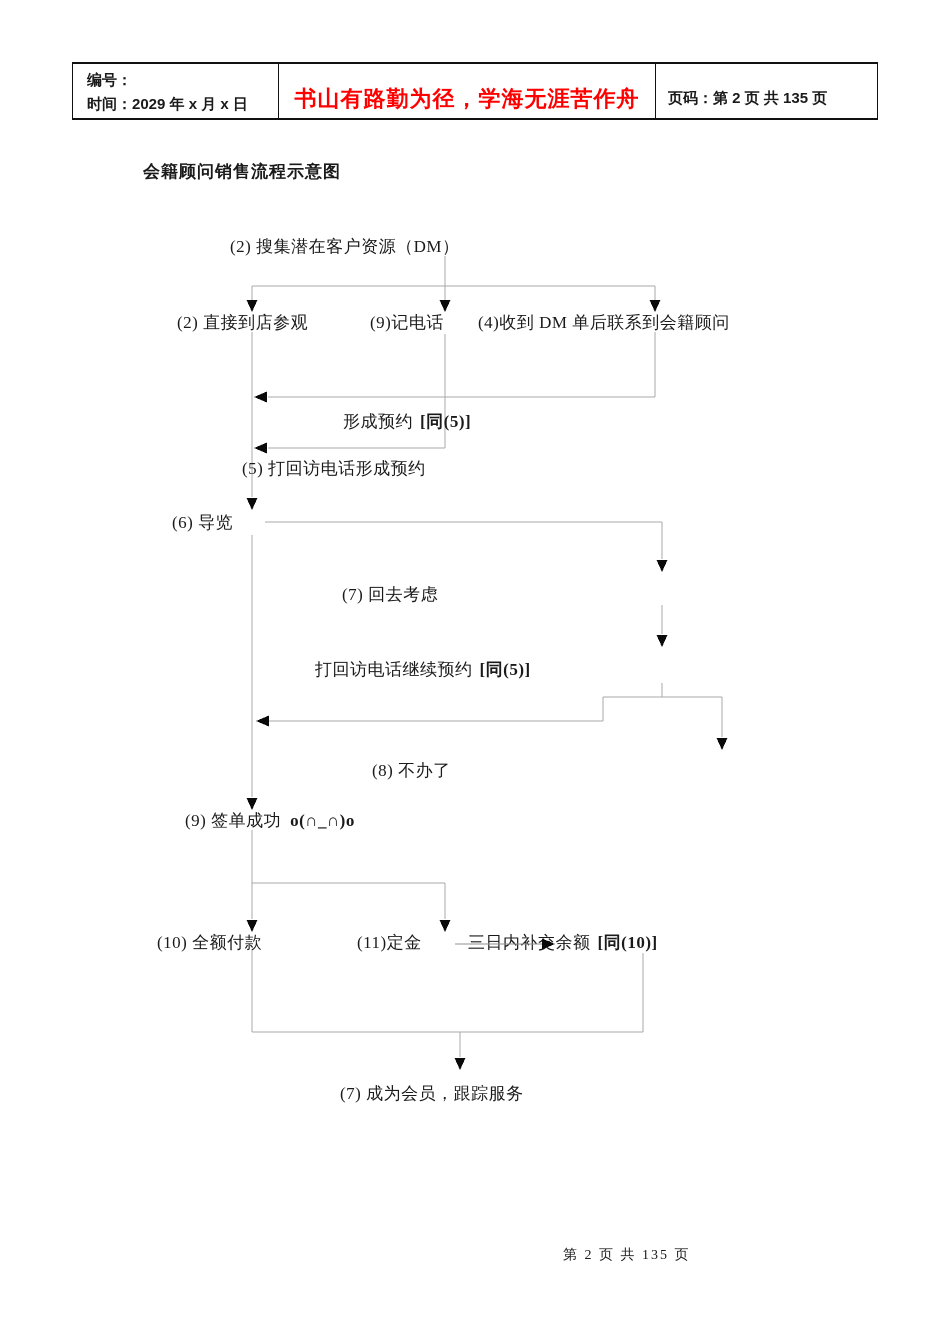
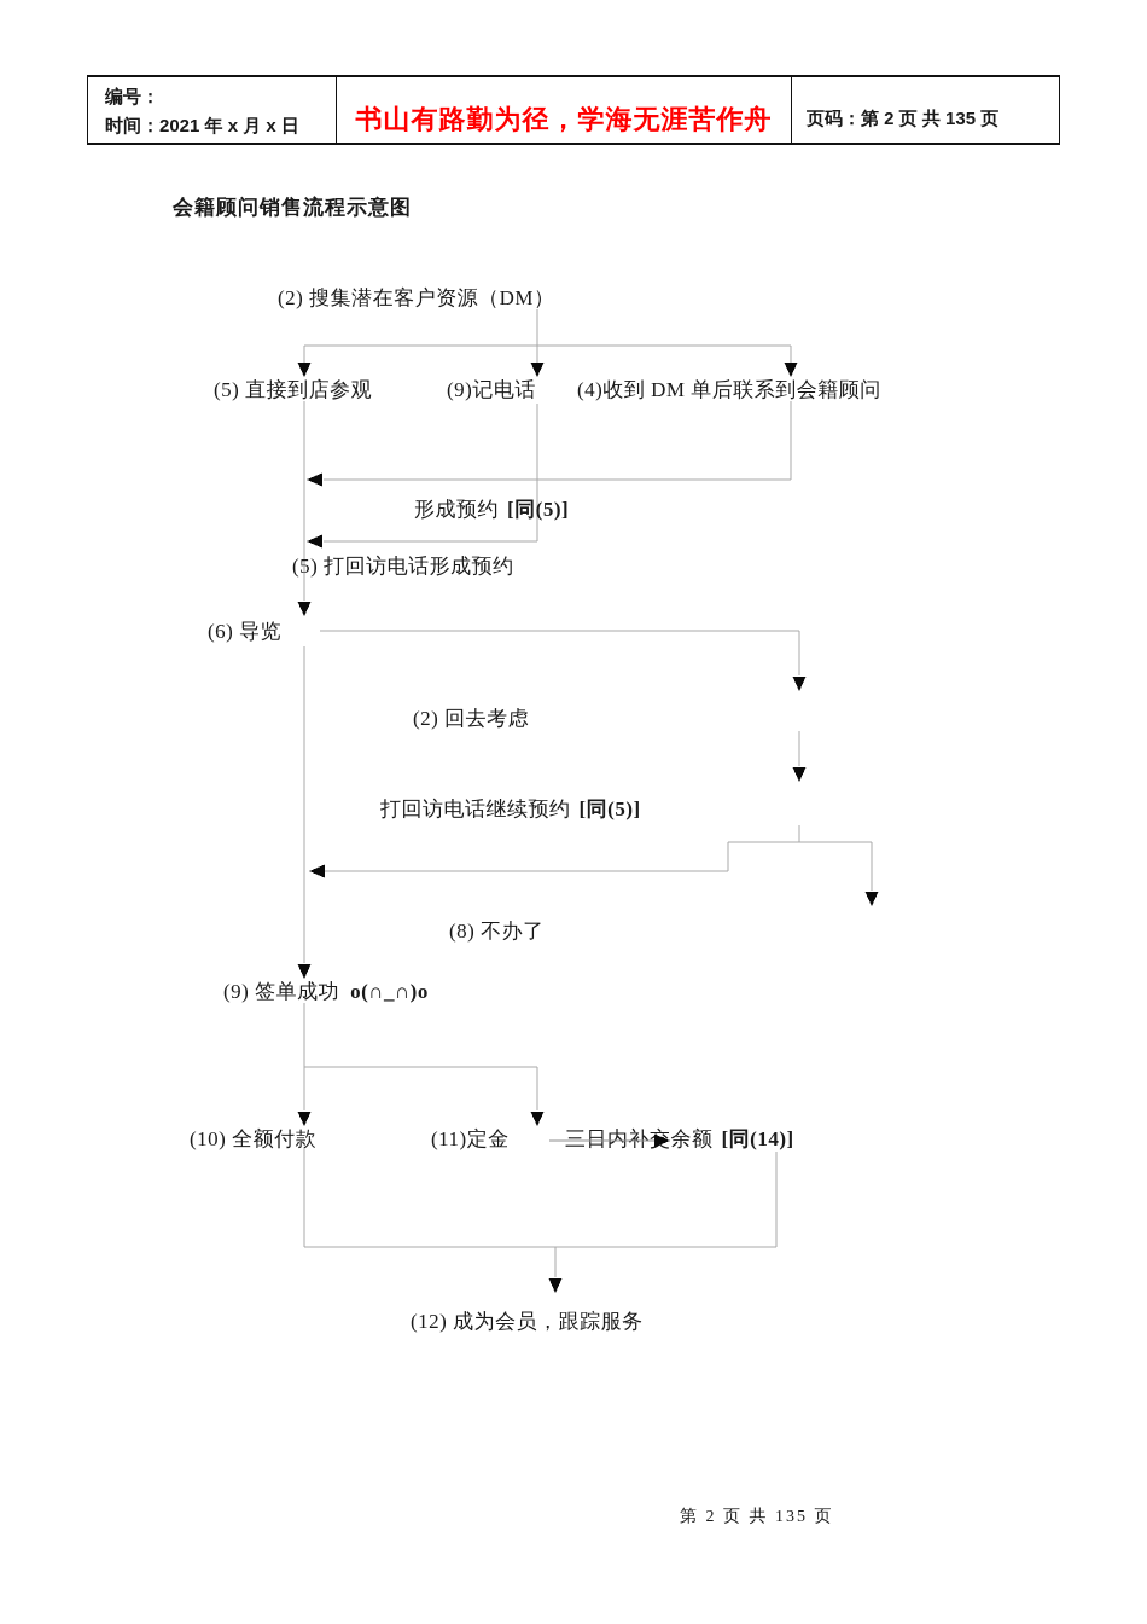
  编号：
- 时间：2029 年 x 月 x 日
+ 时间：2021 年 x 月 x 日
  书山有路勤为径，学海无涯苦作舟
  页码：第 2 页 共 135 页
  会籍顾问销售流程示意图
  (2) 搜集潜在客户资源（DM）
- (2) 直接到店参观
+ (5) 直接到店参观
  (9)记电话
  (4)收到 DM 单后联系到会籍顾问
  形成预约 [同(5)]
  (5) 打回访电话形成预约
  (6) 导览
- (7) 回去考虑
+ (2) 回去考虑
  打回访电话继续预约 [同(5)]
  (8) 不办了
  (9) 签单成功 o(∩_∩)o
  (10) 全额付款
  (11)定金
- 三日内补余额 [同(10)]
+ 三日内补余额 [同(14)]
- (7) 成为会员，跟踪服务
+ (12) 成为会员，跟踪服务
  第 2 页 共 135 页
